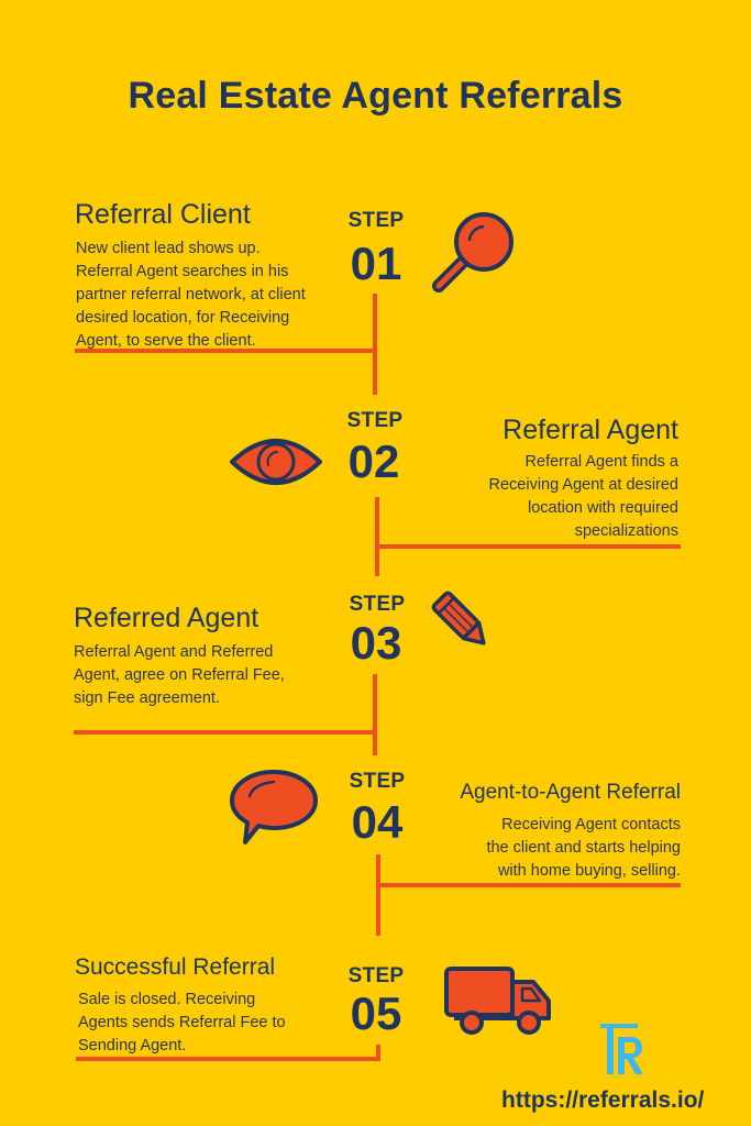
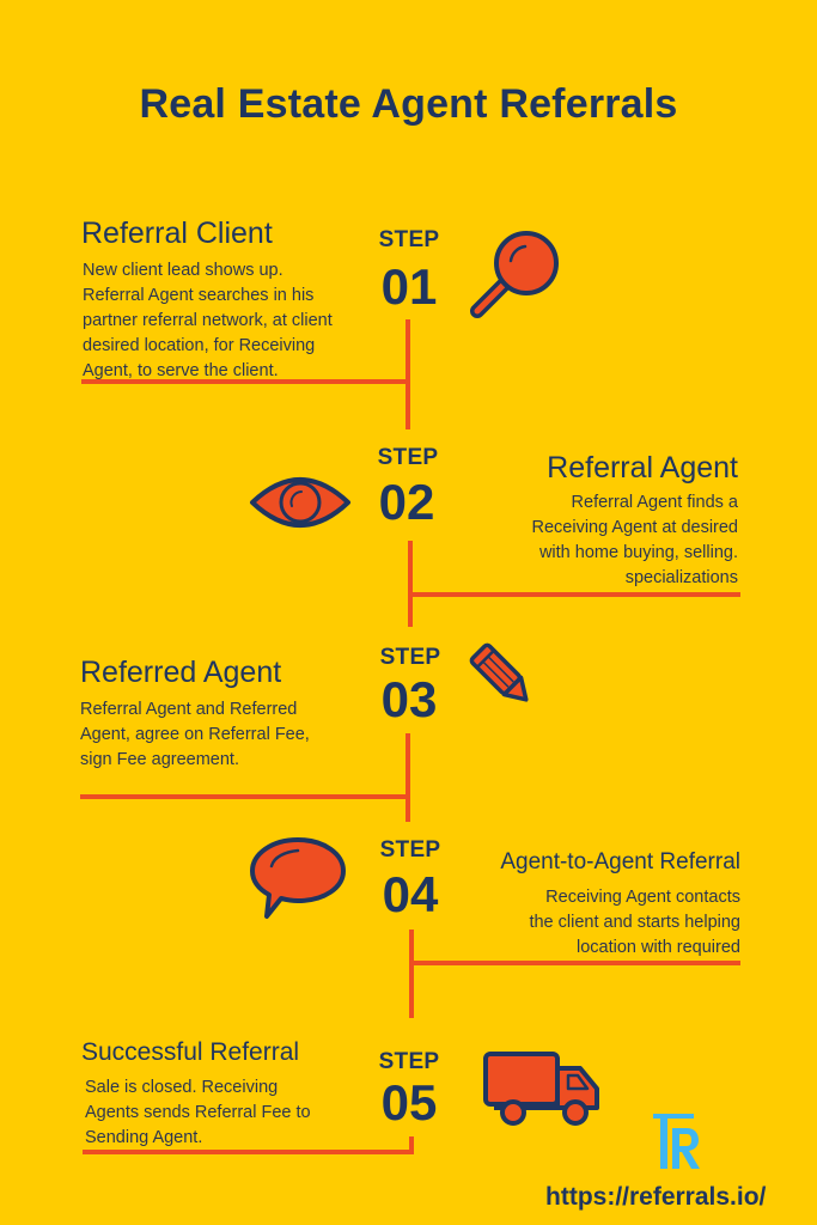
  Real Estate Agent Referrals
  Referral Client
  New client lead shows up.
  Referral Agent searches in his
  partner referral network, at client
  desired location, for Receiving
  Agent, to serve the client.
  STEP
  01
  STEP
  02
  Referral Agent
  Referral Agent finds a
  Receiving Agent at desired
- location with required
+ with home buying, selling.
  specializations
  Referred Agent
  Referral Agent and Referred
  Agent, agree on Referral Fee,
  sign Fee agreement.
  STEP
  03
  STEP
  04
  Agent-to-Agent Referral
  Receiving Agent contacts
  the client and starts helping
- with home buying, selling.
+ location with required
  Successful Referral
  Sale is closed. Receiving
  Agents sends Referral Fee to
  Sending Agent.
  STEP
  05
  https://referrals.io/
